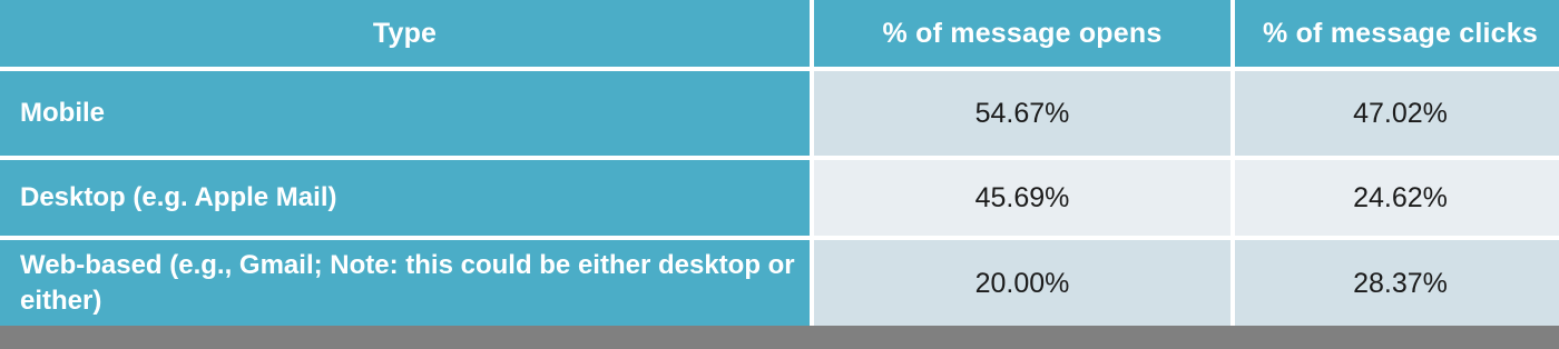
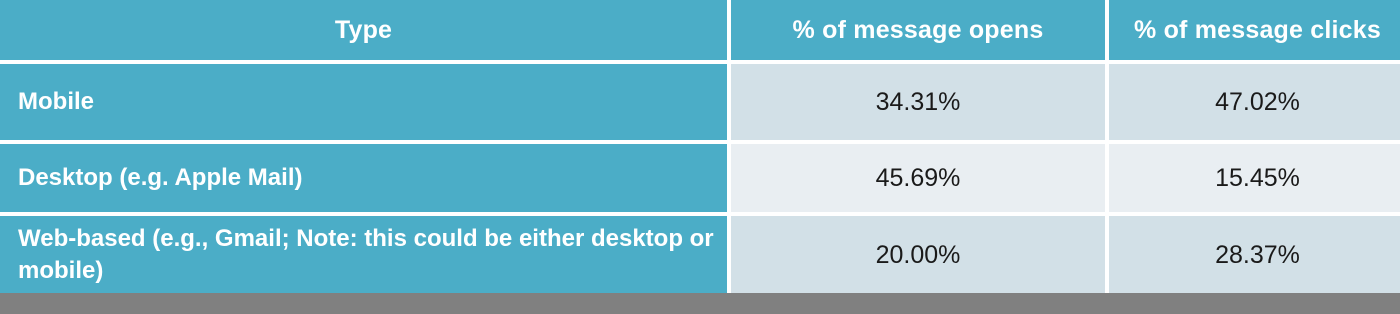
  Type	% of message opens	% of message clicks
- Mobile	54.67%	47.02%
+ Mobile	34.31%	47.02%
- Desktop (e.g. Apple Mail)	45.69%	24.62%
+ Desktop (e.g. Apple Mail)	45.69%	15.45%
- Web-based (e.g., Gmail; Note: this could be either desktop or either)	20.00%	28.37%
+ Web-based (e.g., Gmail; Note: this could be either desktop or mobile)	20.00%	28.37%
